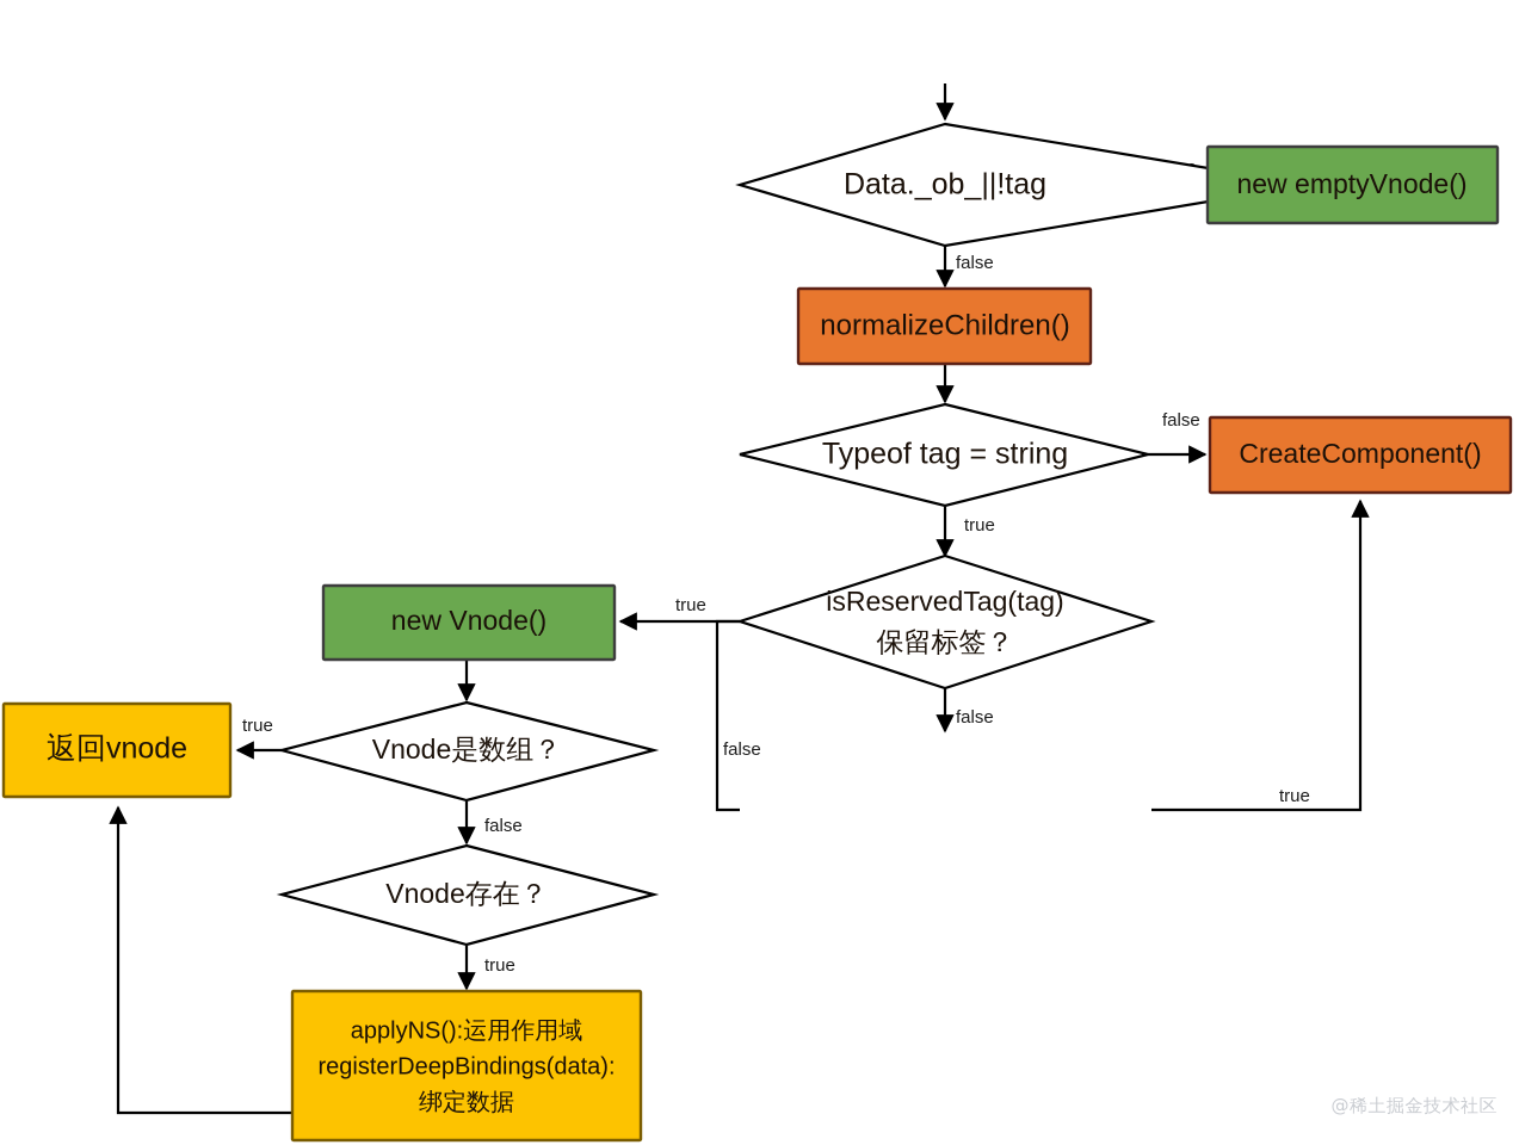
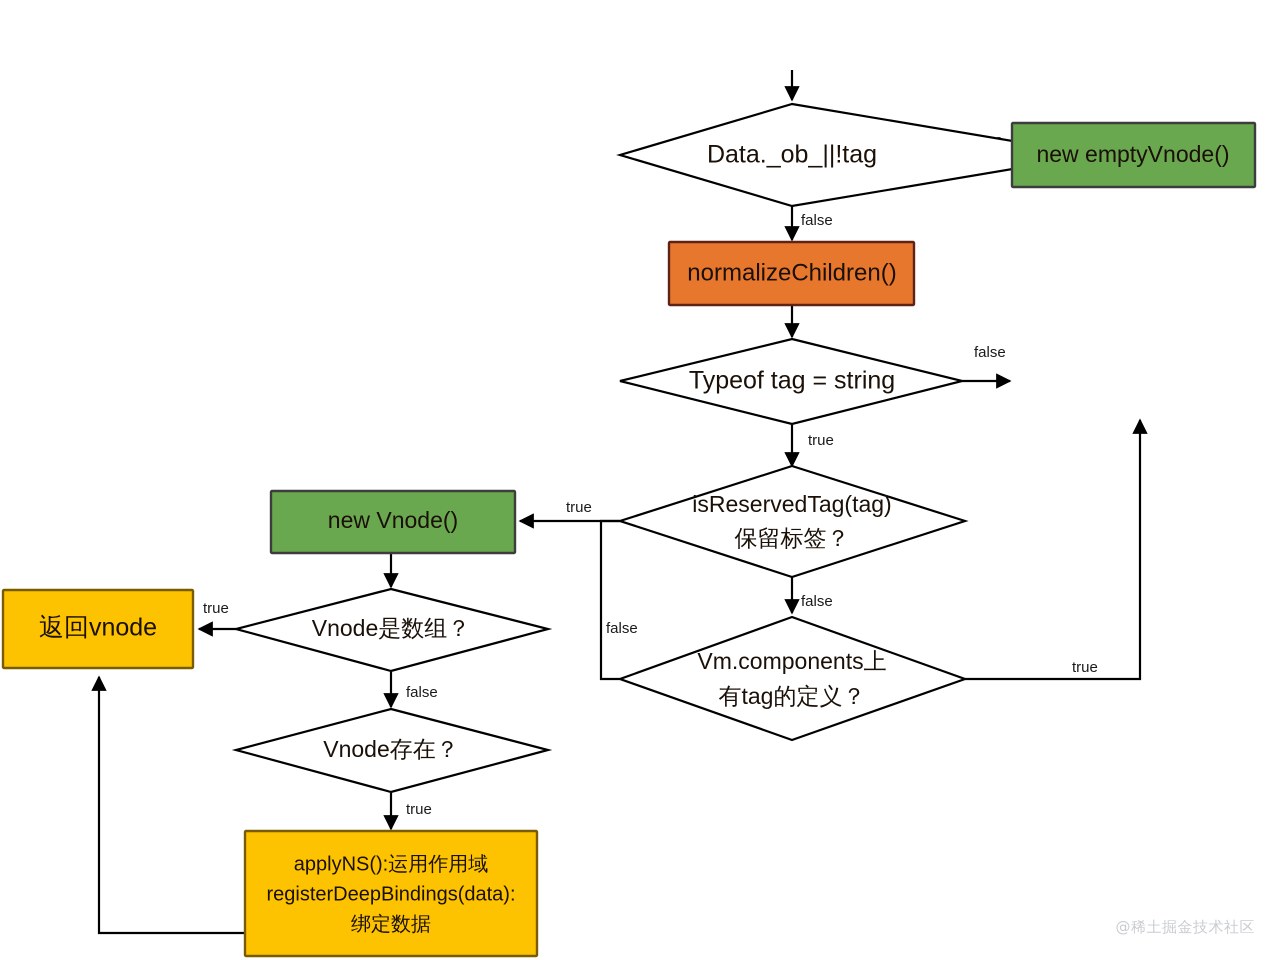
  false
  false
  true
  true
  false
  false
  true
  true
  false
  true
  Data._ob_||!tag
  new emptyVnode()
  normalizeChildren()
  Typeof tag = string
- CreateComponent()
  isReservedTag(tag)
  保留标签？
  new Vnode()
+ Vm.components上
+ 有tag的定义？
  Vnode是数组？
  返回vnode
  Vnode存在？
  applyNS():运用作用域
  registerDeepBindings(data):
  绑定数据
  @稀土掘金技术社区
